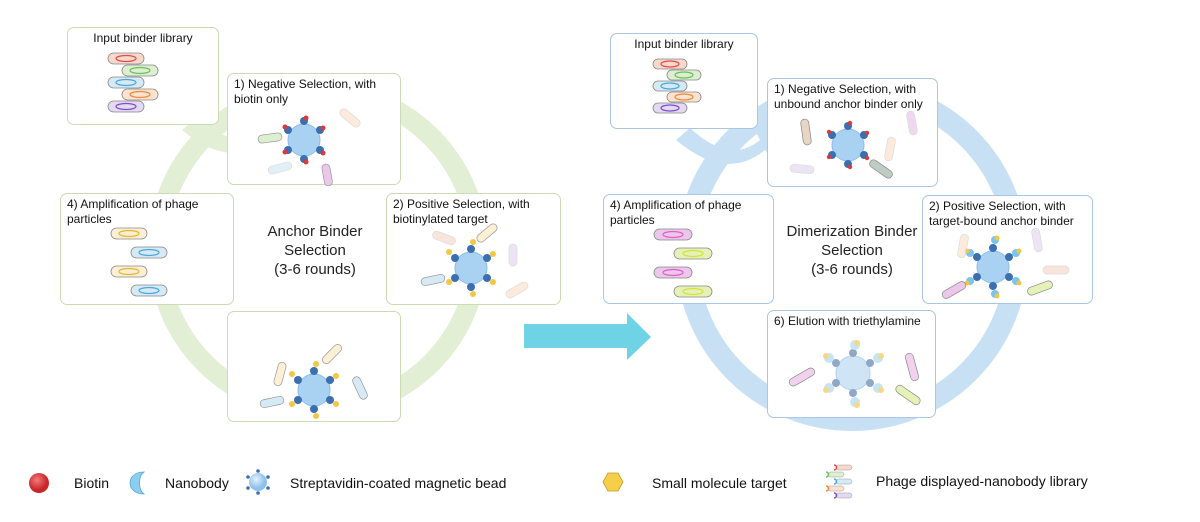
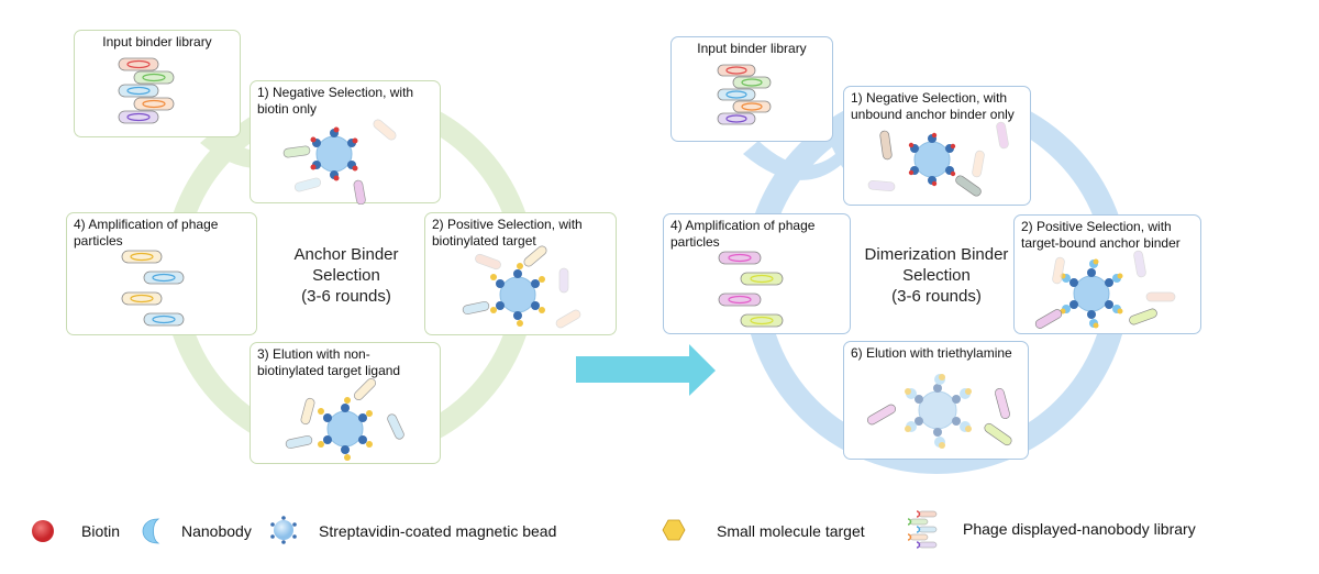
  Input binder library
  1) Negative Selection, with
  biotin only
  2) Positive Selection, with
  biotinylated target
+ 3) Elution with non-
+ biotinylated target ligand
  4) Amplification of phage
  particles
  Anchor Binder
  Selection
  (3-6 rounds)
  Input binder library
  1) Negative Selection, with
  unbound anchor binder only
  2) Positive Selection, with
  target-bound anchor binder
  6) Elution with triethylamine
  4) Amplification of phage
  particles
  Dimerization Binder
  Selection
  (3-6 rounds)
  Biotin
  Nanobody
  Streptavidin-coated magnetic bead
  Small molecule target
  Phage displayed-nanobody library
